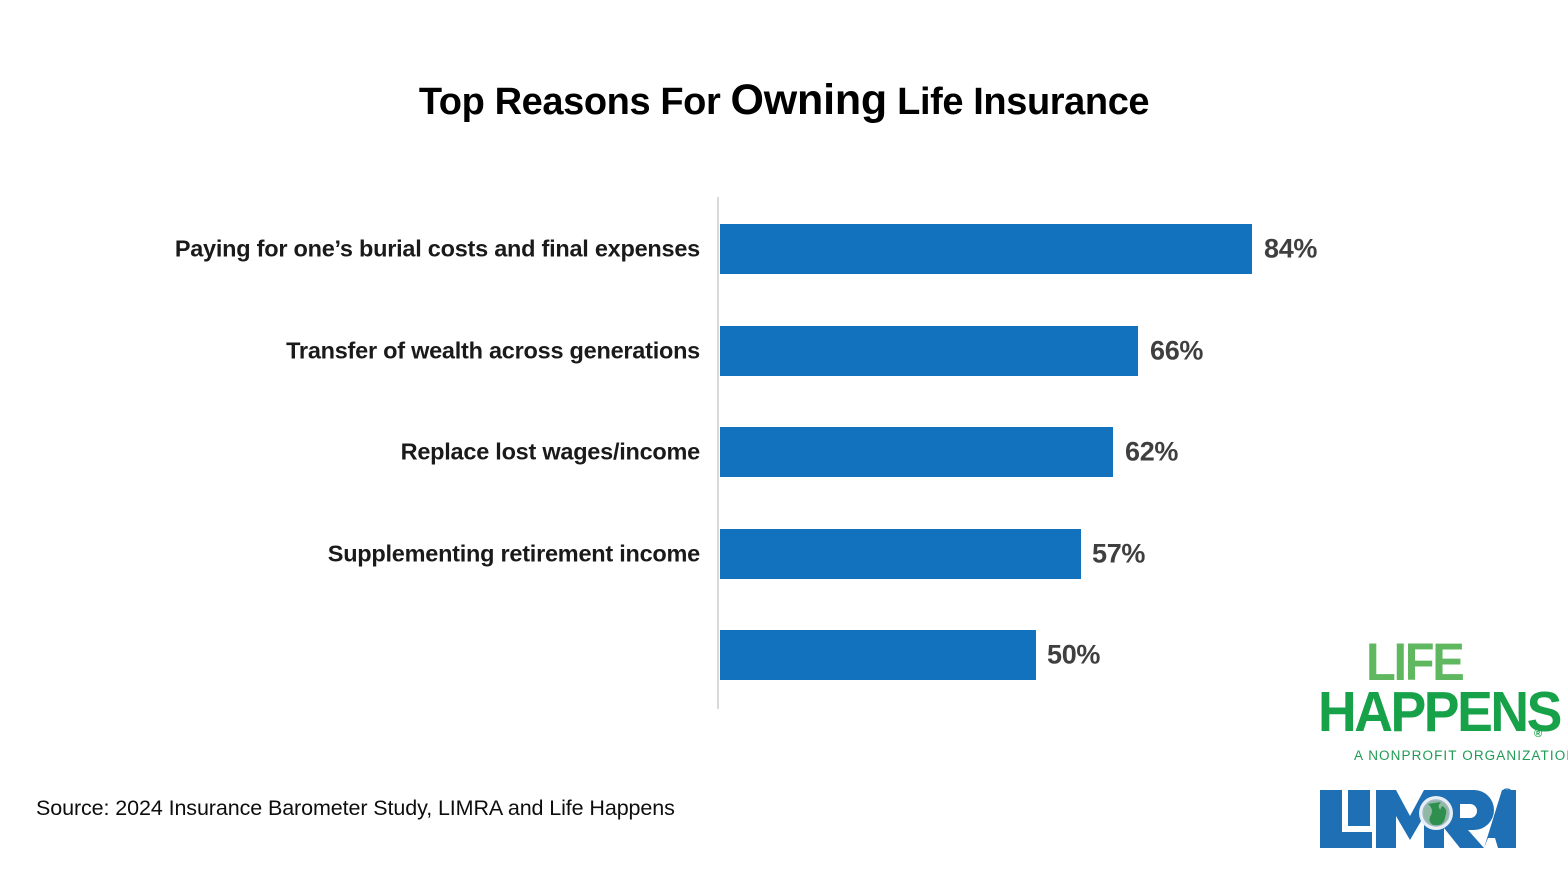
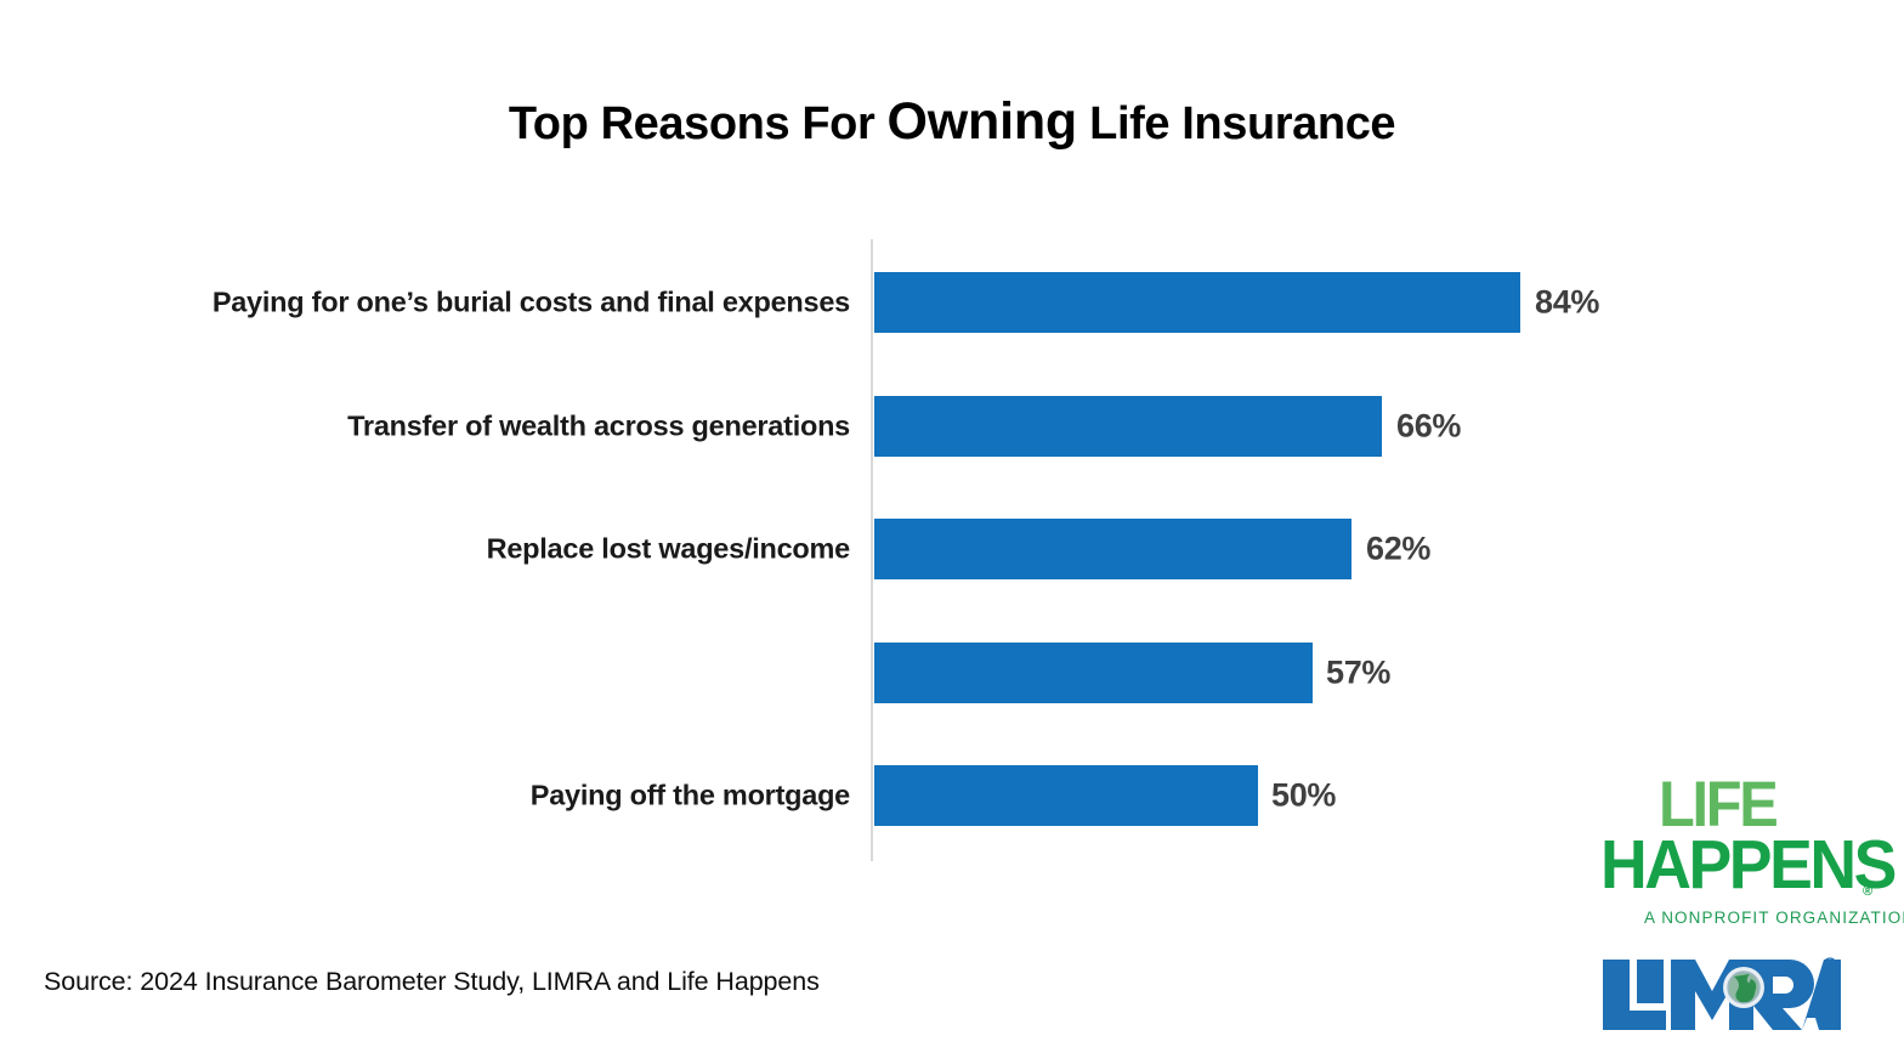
  Top Reasons For Owning Life Insurance
  Paying for one’s burial costs and final expenses
  84%
  Transfer of wealth across generations
  66%
  Replace lost wages/income
  62%
- Supplementing retirement income
  57%
+ Paying off the mortgage
  50%
  Source: 2024 Insurance Barometer Study, LIMRA and Life Happens
  LIFE
  HAPPENS
  ®
  A NONPROFIT ORGANIZATIO
